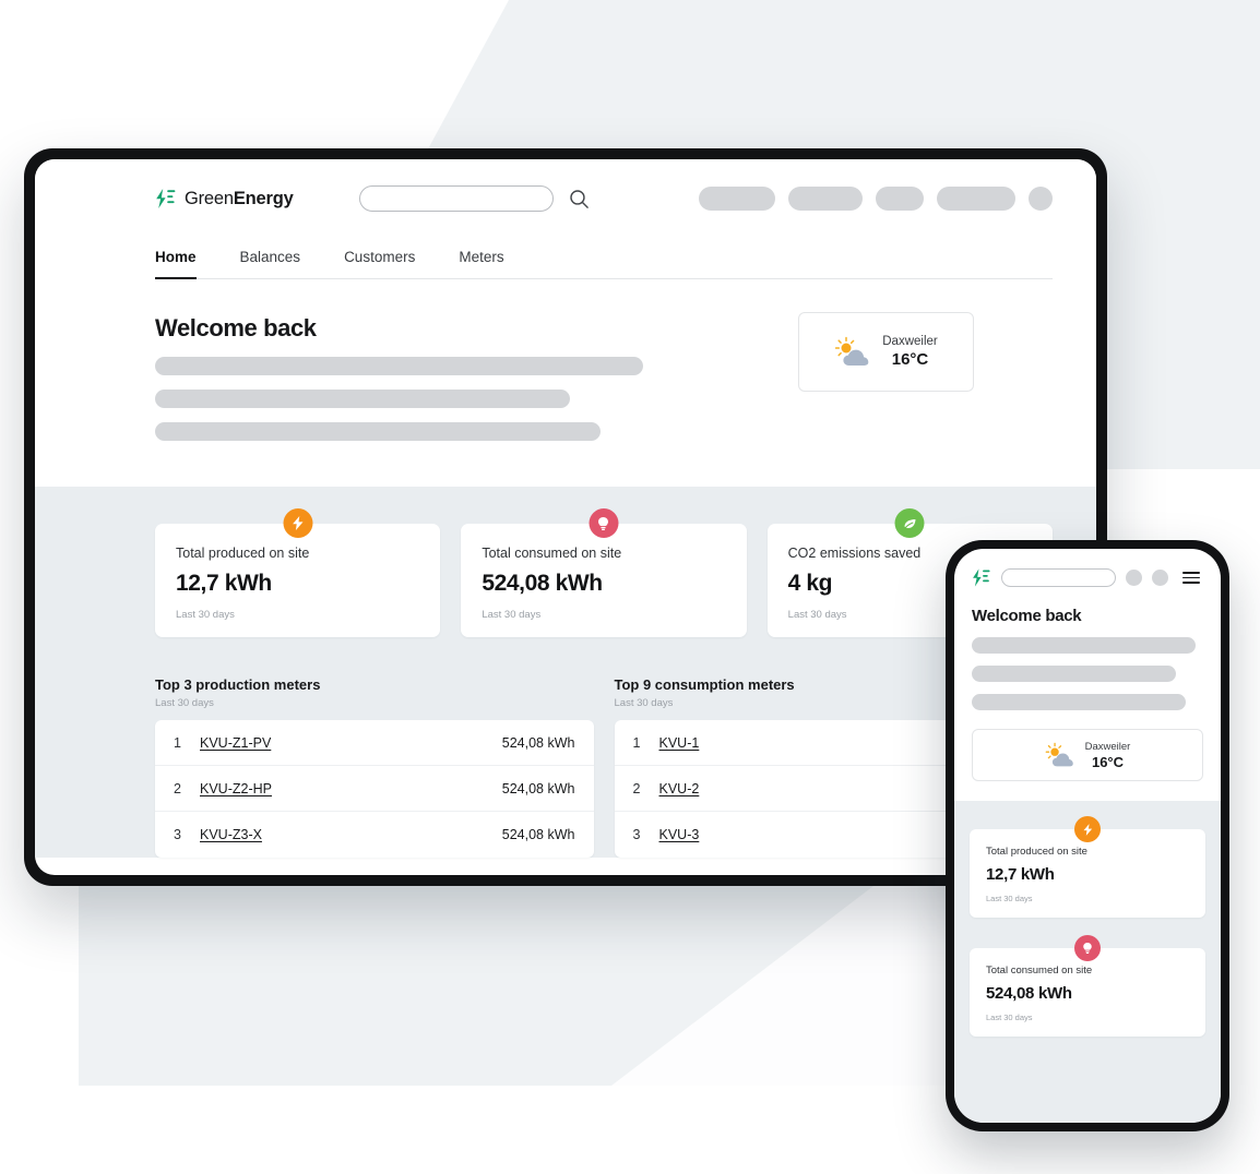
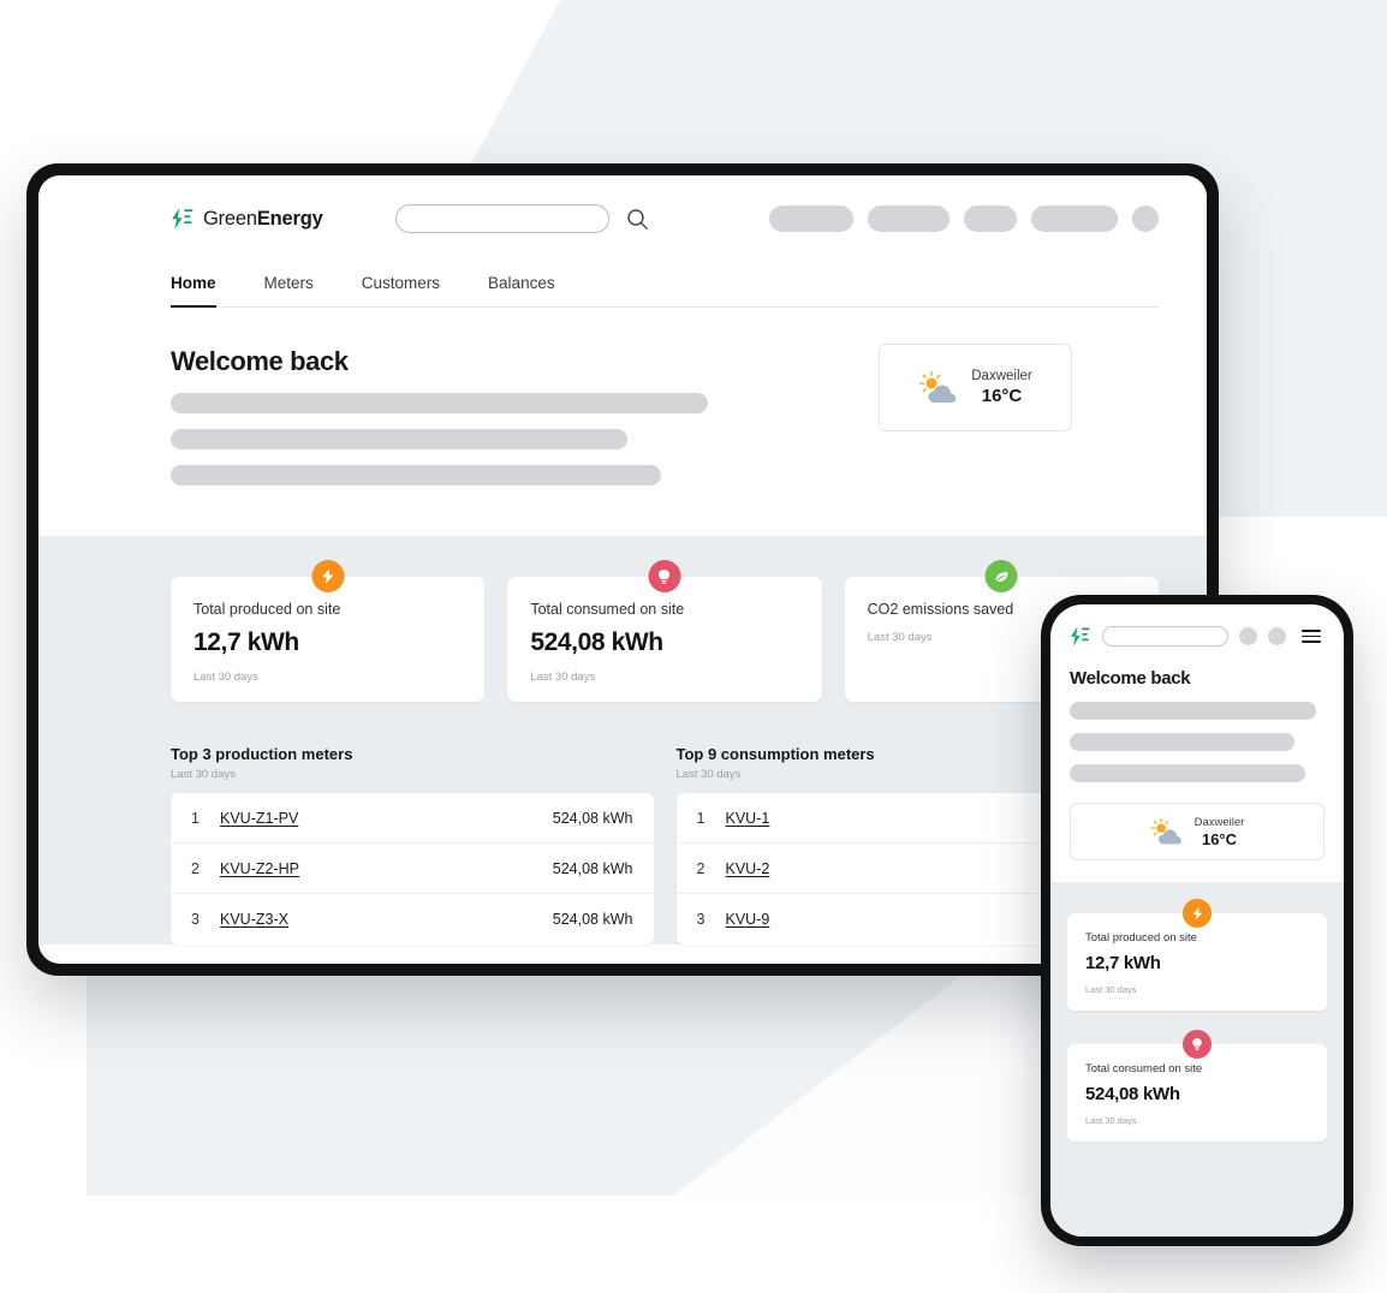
  GreenEnergy
  Home
- Balances
+ Meters
  Customers
- Meters
+ Balances
  Welcome back
  Daxweiler
  16°C
  Total produced on site
  12,7 kWh
  Last 30 days
  Total consumed on site
  524,08 kWh
  Last 30 days
  CO2 emissions saved
- 4 kg
  Last 30 days
  Top 3 production meters
  Last 30 days
  1
  KVU-Z1-PV
  524,08 kWh
  2
  KVU-Z2-HP
  524,08 kWh
  3
  KVU-Z3-X
  524,08 kWh
  Top 9 consumption meters
  Last 30 days
  1
  KVU-1
  2
  KVU-2
  3
- KVU-3
+ KVU-9
  Welcome back
  Daxweiler
  16°C
  Total produced on site
  12,7 kWh
  Last 30 days
  Total consumed on site
  524,08 kWh
  Last 30 days
